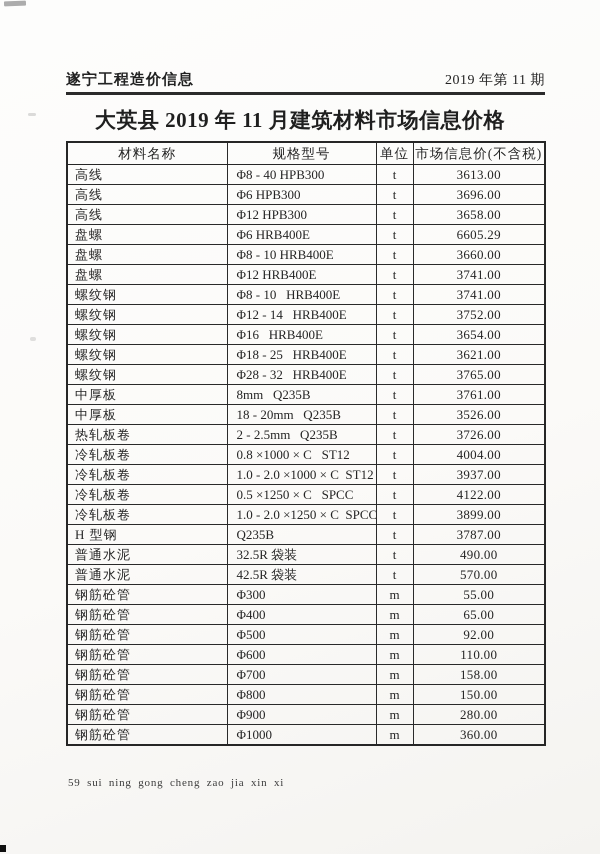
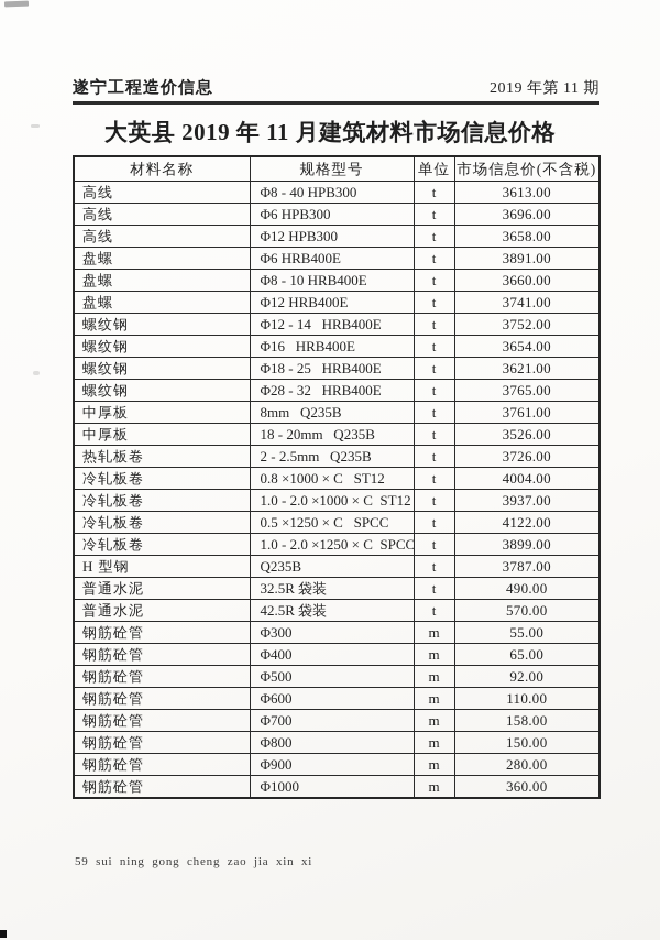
  遂宁工程造价信息
  2019 年第 11 期
  大英县 2019 年 11 月建筑材料市场信息价格
  材料名称	规格型号	单位	市场信息价(不含税)
  高线	Φ8 - 40 HPB300	t	3613.00
  高线	Φ6 HPB300	t	3696.00
  高线	Φ12 HPB300	t	3658.00
- 盘螺	Φ6 HRB400E	t	6605.29
+ 盘螺	Φ6 HRB400E	t	3891.00
  盘螺	Φ8 - 10 HRB400E	t	3660.00
  盘螺	Φ12 HRB400E	t	3741.00
- 螺纹钢	Φ8 - 10 HRB400E	t	3741.00
  螺纹钢	Φ12 - 14 HRB400E	t	3752.00
  螺纹钢	Φ16 HRB400E	t	3654.00
  螺纹钢	Φ18 - 25 HRB400E	t	3621.00
  螺纹钢	Φ28 - 32 HRB400E	t	3765.00
  中厚板	8mm Q235B	t	3761.00
  中厚板	18 - 20mm Q235B	t	3526.00
  热轧板卷	2 - 2.5mm Q235B	t	3726.00
  冷轧板卷	0.8 ×1000 × C ST12	t	4004.00
  冷轧板卷	1.0 - 2.0 ×1000 × C ST12	t	3937.00
  冷轧板卷	0.5 ×1250 × C SPCC	t	4122.00
  冷轧板卷	1.0 - 2.0 ×1250 × C SPCC	t	3899.00
  H 型钢	Q235B	t	3787.00
  普通水泥	32.5R 袋装	t	490.00
  普通水泥	42.5R 袋装	t	570.00
  钢筋砼管	Φ300	m	55.00
  钢筋砼管	Φ400	m	65.00
  钢筋砼管	Φ500	m	92.00
  钢筋砼管	Φ600	m	110.00
  钢筋砼管	Φ700	m	158.00
  钢筋砼管	Φ800	m	150.00
  钢筋砼管	Φ900	m	280.00
  钢筋砼管	Φ1000	m	360.00
  59 sui ning gong cheng zao jia xin xi
